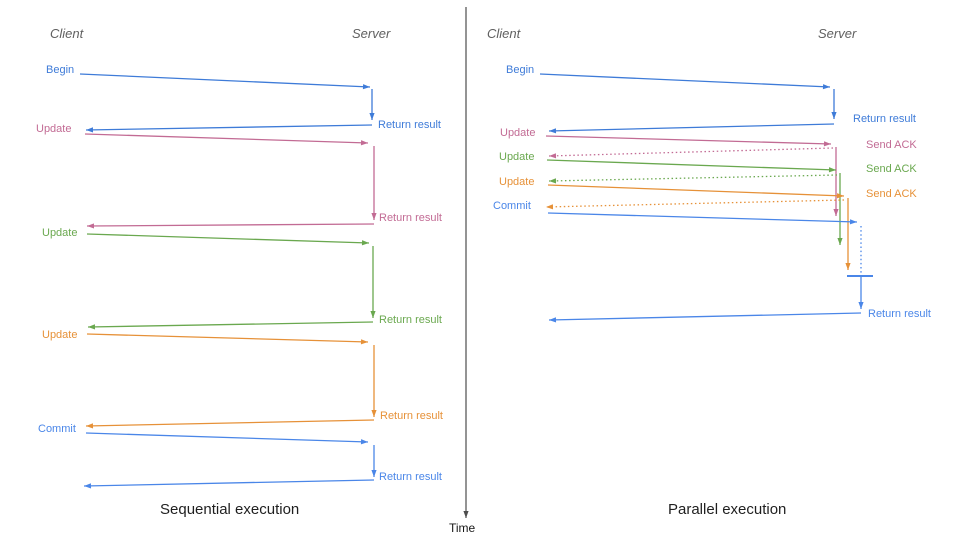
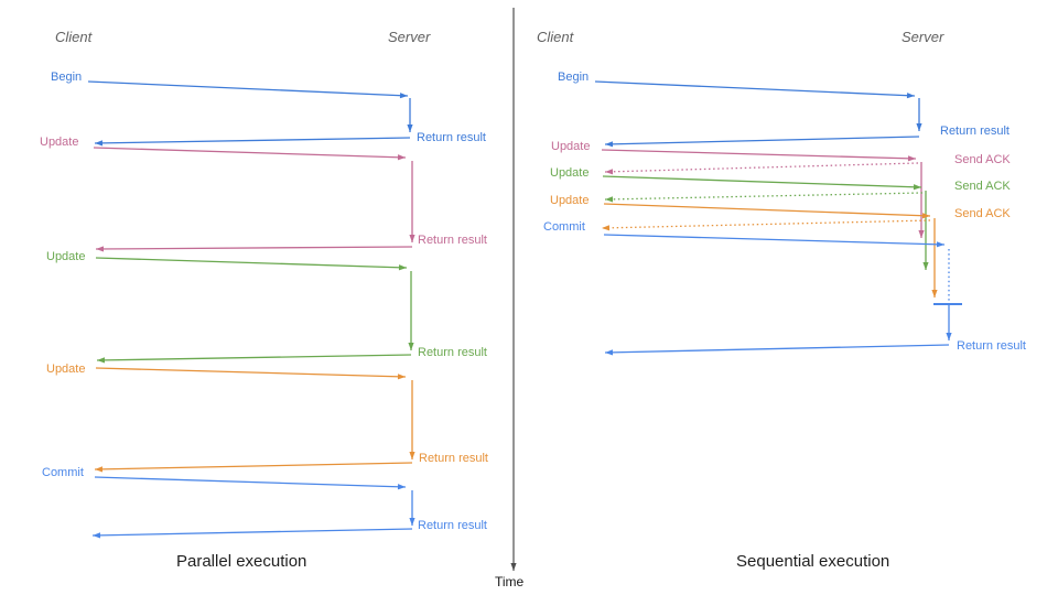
  Client
  Server
  Begin
  Return result
  Update
  Return result
  Update
  Return result
  Update
  Return result
  Commit
  Return result
- Sequential execution
+ Parallel execution
  Client
  Server
  Begin
  Return result
  Update
  Send ACK
  Update
  Send ACK
  Update
  Send ACK
  Commit
  Return result
- Parallel execution
+ Sequential execution
  Time
